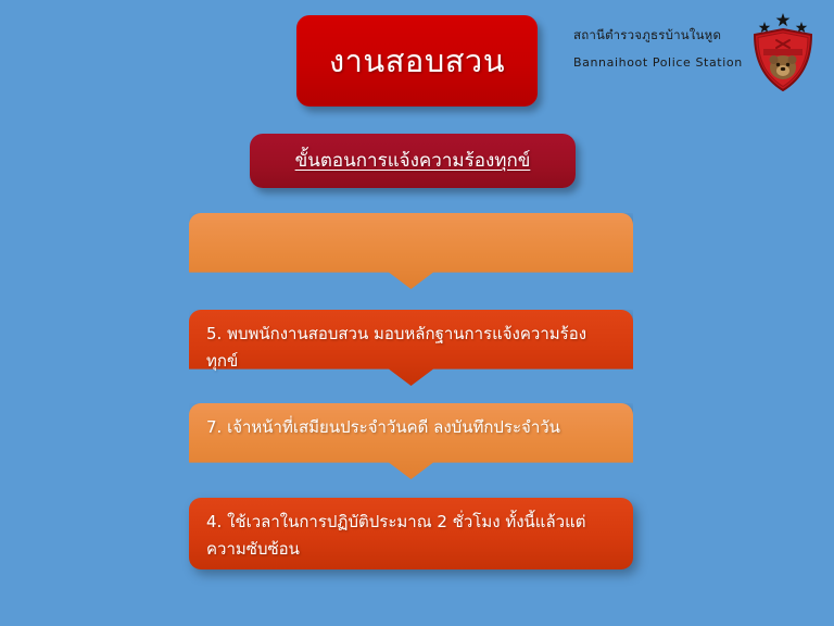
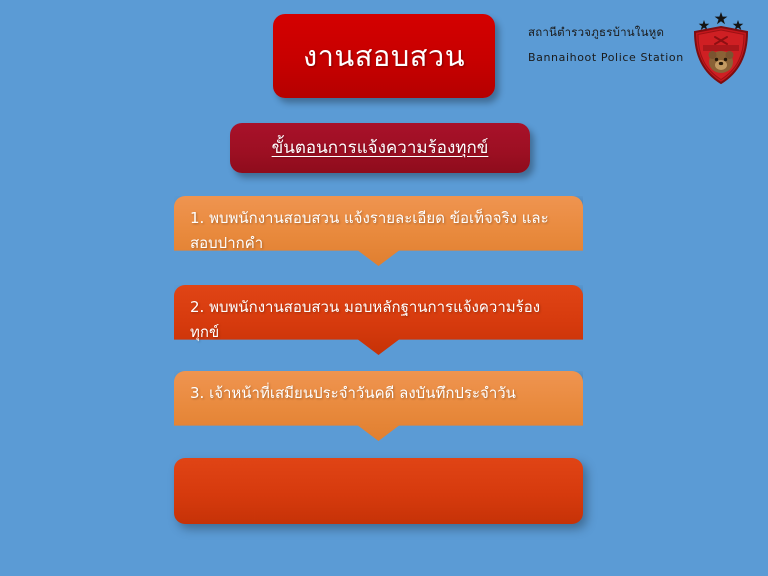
  สถานีตำรวจภูธรบ้านในหูด
  Bannaihoot Police Station
  งานสอบสวน
  ขั้นตอนการแจ้งความร้องทุกข์
+ 1. พบพนักงานสอบสวน แจ้งรายละเอียด ข้อเท็จจริง และสอบปากคำ
- 5. พบพนักงานสอบสวน มอบหลักฐานการแจ้งความร้องทุกข์
+ 2. พบพนักงานสอบสวน มอบหลักฐานการแจ้งความร้องทุกข์
- 7. เจ้าหน้าที่เสมียนประจำวันคดี ลงบันทึกประจำวัน
+ 3. เจ้าหน้าที่เสมียนประจำวันคดี ลงบันทึกประจำวัน
- 4. ใช้เวลาในการปฏิบัติประมาณ 2 ชั่วโมง ทั้งนี้แล้วแต่ความซับซ้อน
